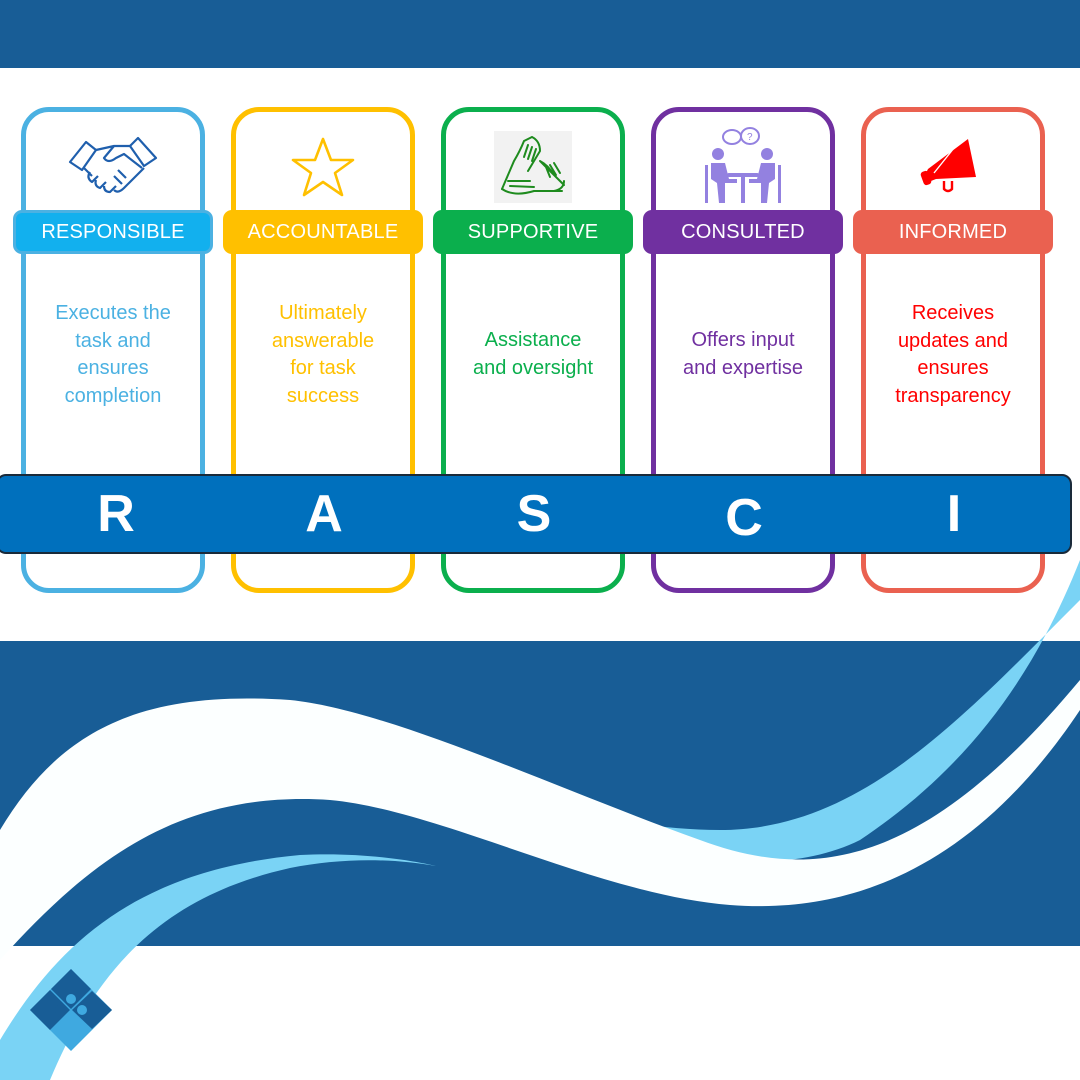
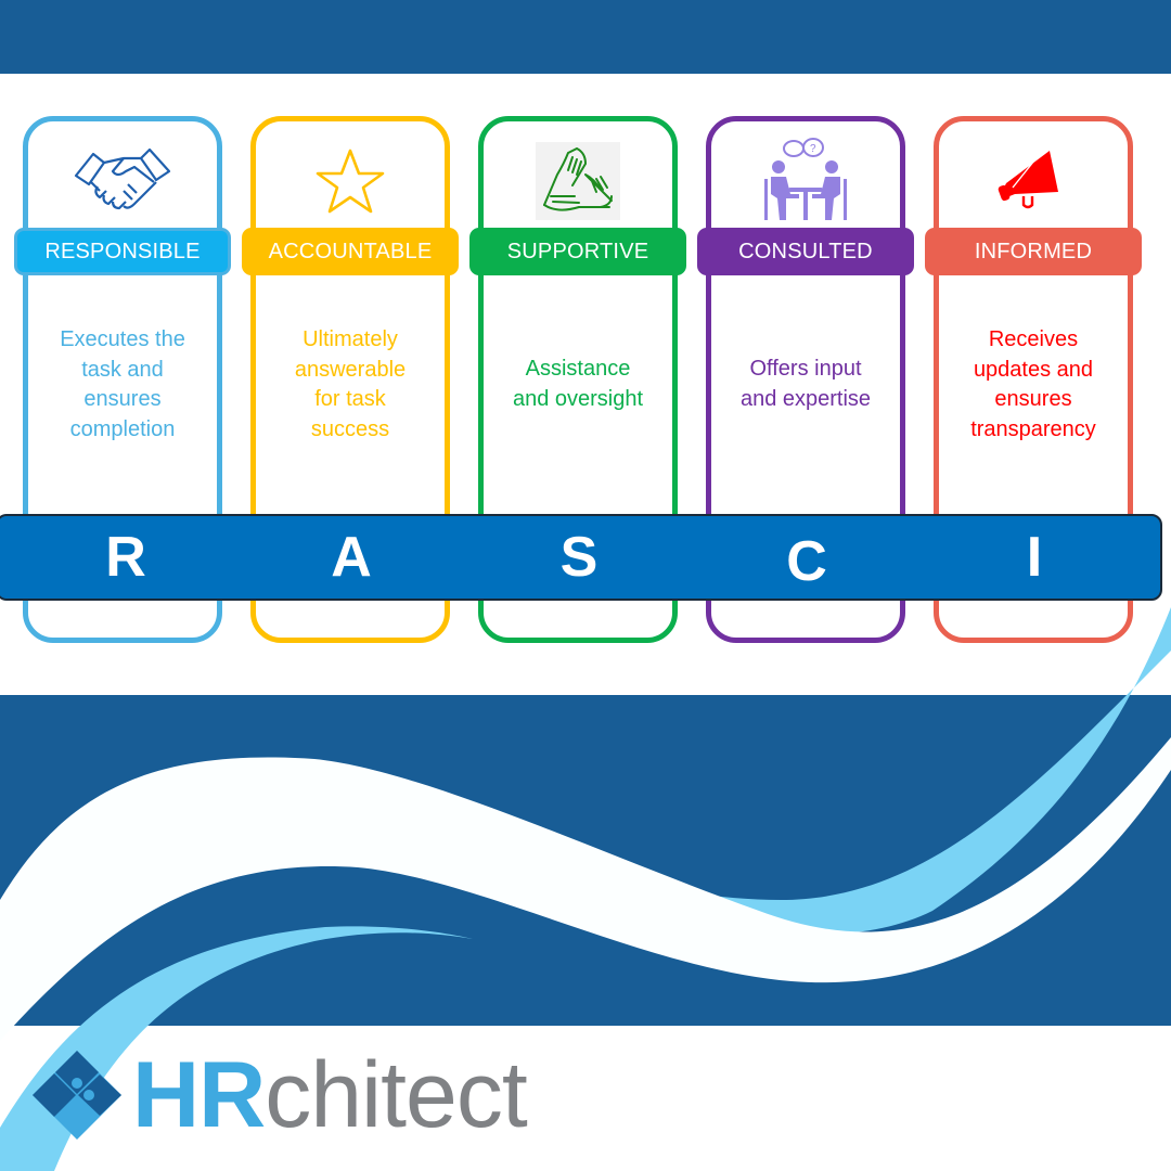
  RESPONSIBLE
  Executes the
  task and
  ensures
  completion
  ACCOUNTABLE
  Ultimately
  answerable
  for task
  success
  SUPPORTIVE
  Assistance
  and oversight
  ?
  CONSULTED
  Offers input
  and expertise
  INFORMED
  Receives
  updates and
  ensures
  transparency
  R
  A
  S
  C
  I
+ HRchitect
